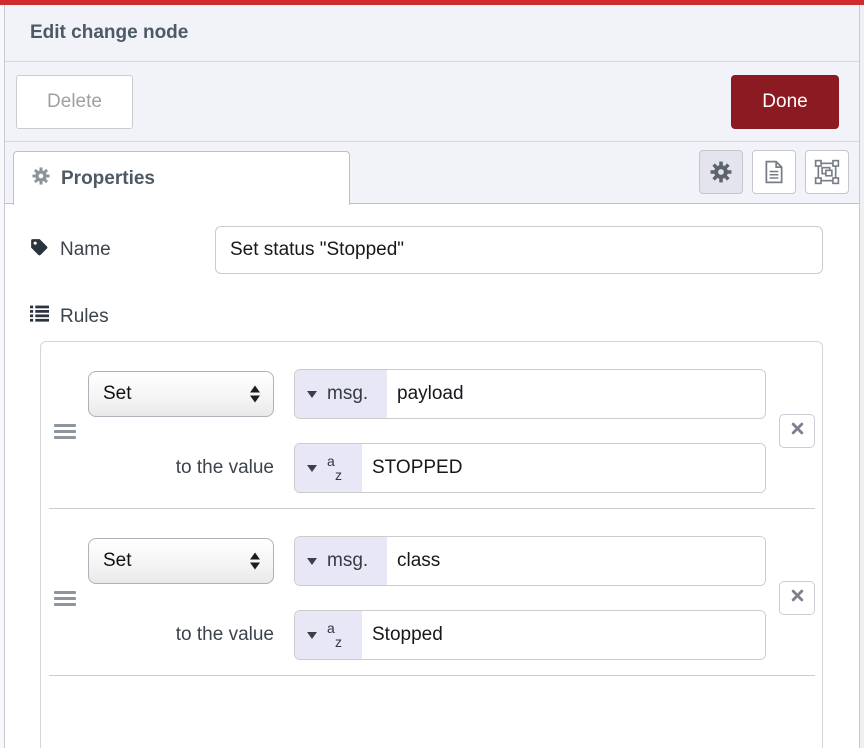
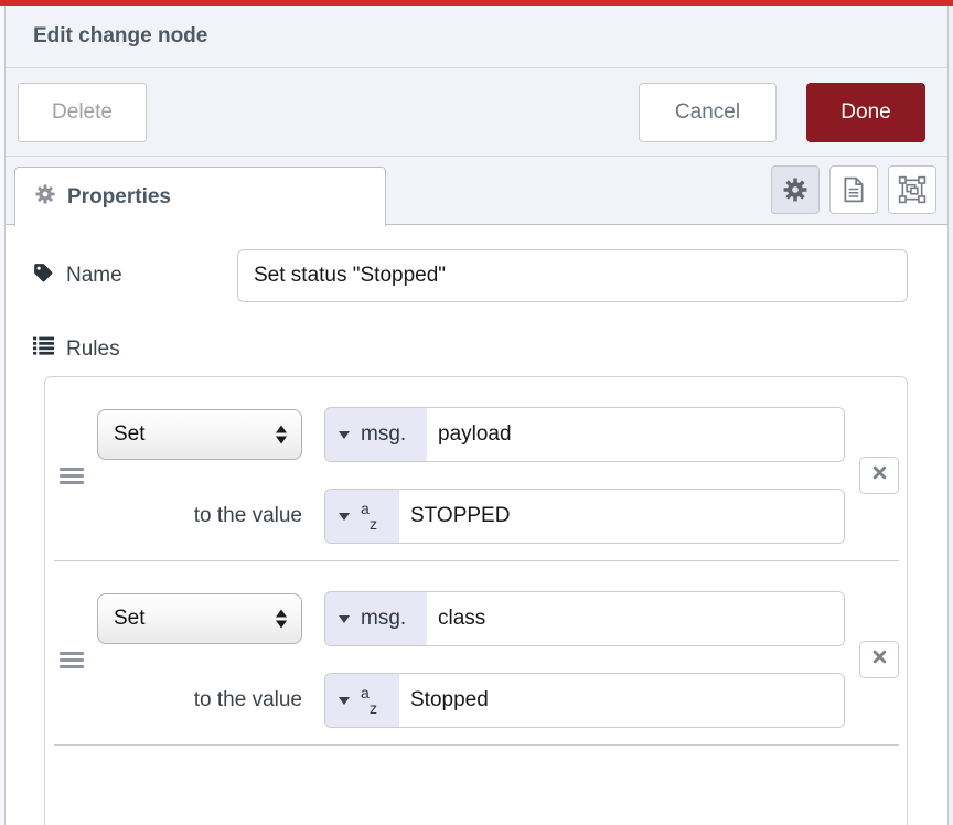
  Edit change node
  Delete
+ Cancel
  Done
  Properties
  Name
  Set status "Stopped"
  Rules
  Set
  msg.
  payload
  to the value
  a
  z
  STOPPED
  Set
  msg.
  class
  to the value
  a
  z
  Stopped
